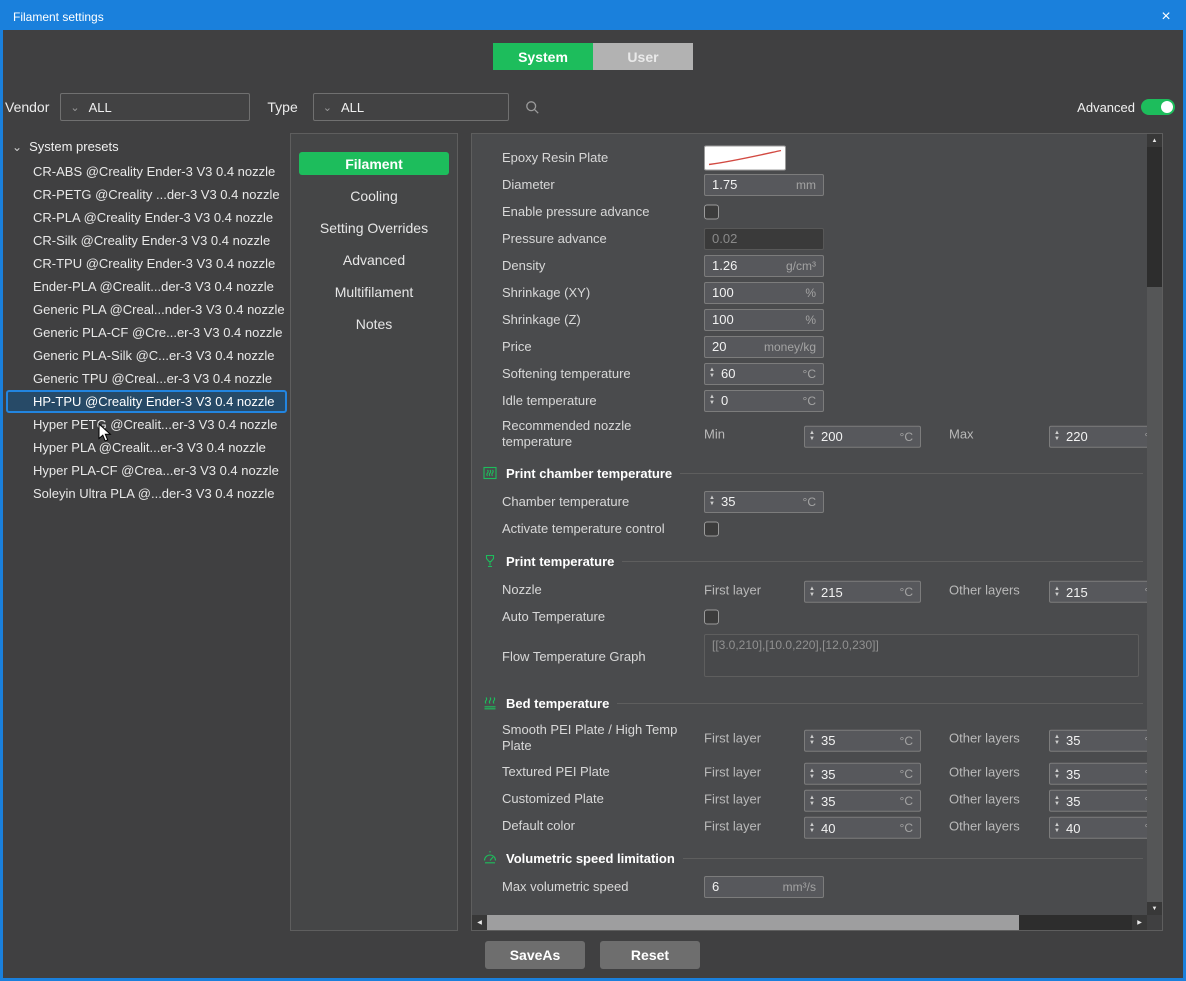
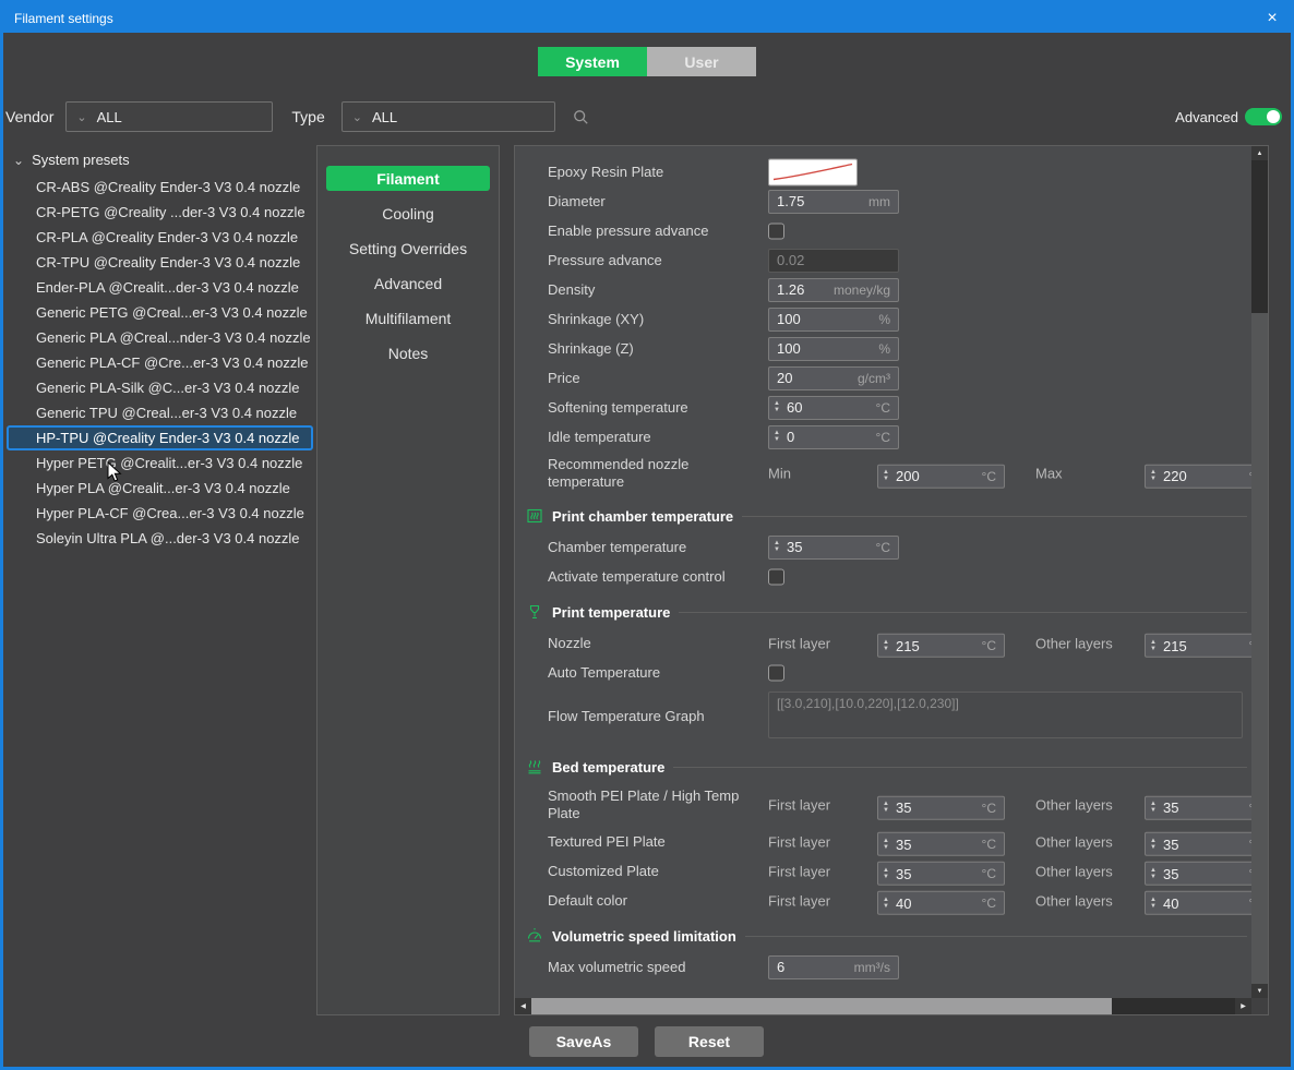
  Filament settings
  ×
  System
  User
  Vendor
  ⌄
  ALL
  Type
  ⌄
  ALL
  Advanced
  ⌄
  System presets
  CR-ABS @Creality Ender-3 V3 0.4 nozzle
  CR-PETG @Creality ...der-3 V3 0.4 nozzle
  CR-PLA @Creality Ender-3 V3 0.4 nozzle
- CR-Silk @Creality Ender-3 V3 0.4 nozzle
  CR-TPU @Creality Ender-3 V3 0.4 nozzle
  Ender-PLA @Crealit...der-3 V3 0.4 nozzle
+ Generic PETG @Creal...er-3 V3 0.4 nozzle
  Generic PLA @Creal...nder-3 V3 0.4 nozzle
  Generic PLA-CF @Cre...er-3 V3 0.4 nozzle
  Generic PLA-Silk @C...er-3 V3 0.4 nozzle
  Generic TPU @Creal...er-3 V3 0.4 nozzle
  HP-TPU @Creality Ender-3 V3 0.4 nozzle
  Hyper PETG @Crealit...er-3 V3 0.4 nozzle
  Hyper PLA @Crealit...er-3 V3 0.4 nozzle
  Hyper PLA-CF @Crea...er-3 V3 0.4 nozzle
  Soleyin Ultra PLA @...der-3 V3 0.4 nozzle
  Filament
  Cooling
  Setting Overrides
  Advanced
  Multifilament
  Notes
  Epoxy Resin Plate
  Diameter
  1.75
  mm
  Enable pressure advance
  Pressure advance
  0.02
  Density
  1.26
- g/cm³
+ money/kg
  Shrinkage (XY)
  100
  %
  Shrinkage (Z)
  100
  %
  Price
  20
- money/kg
+ g/cm³
  Softening temperature
  60
  °C
  Idle temperature
  0
  °C
  Recommended nozzle temperature
  Min
  200
  °C
  Max
  220
  Print chamber temperature
  Chamber temperature
  35
  °C
  Activate temperature control
  Print temperature
  Nozzle
  First layer
  215
  °C
  Other layers
  215
  Auto Temperature
  Flow Temperature Graph
  [[3.0,210],[10.0,220],[12.0,230]]
  Bed temperature
  Smooth PEI Plate / High Temp Plate
  First layer
  35
  °C
  Other layers
  35
  Textured PEI Plate
  First layer
  35
  °C
  Other layers
  35
  Customized Plate
  First layer
  35
  °C
  Other layers
  35
  Default color
  First layer
  40
  °C
  Other layers
  40
  Volumetric speed limitation
  Max volumetric speed
  6
  mm³/s
  SaveAs
  Reset
